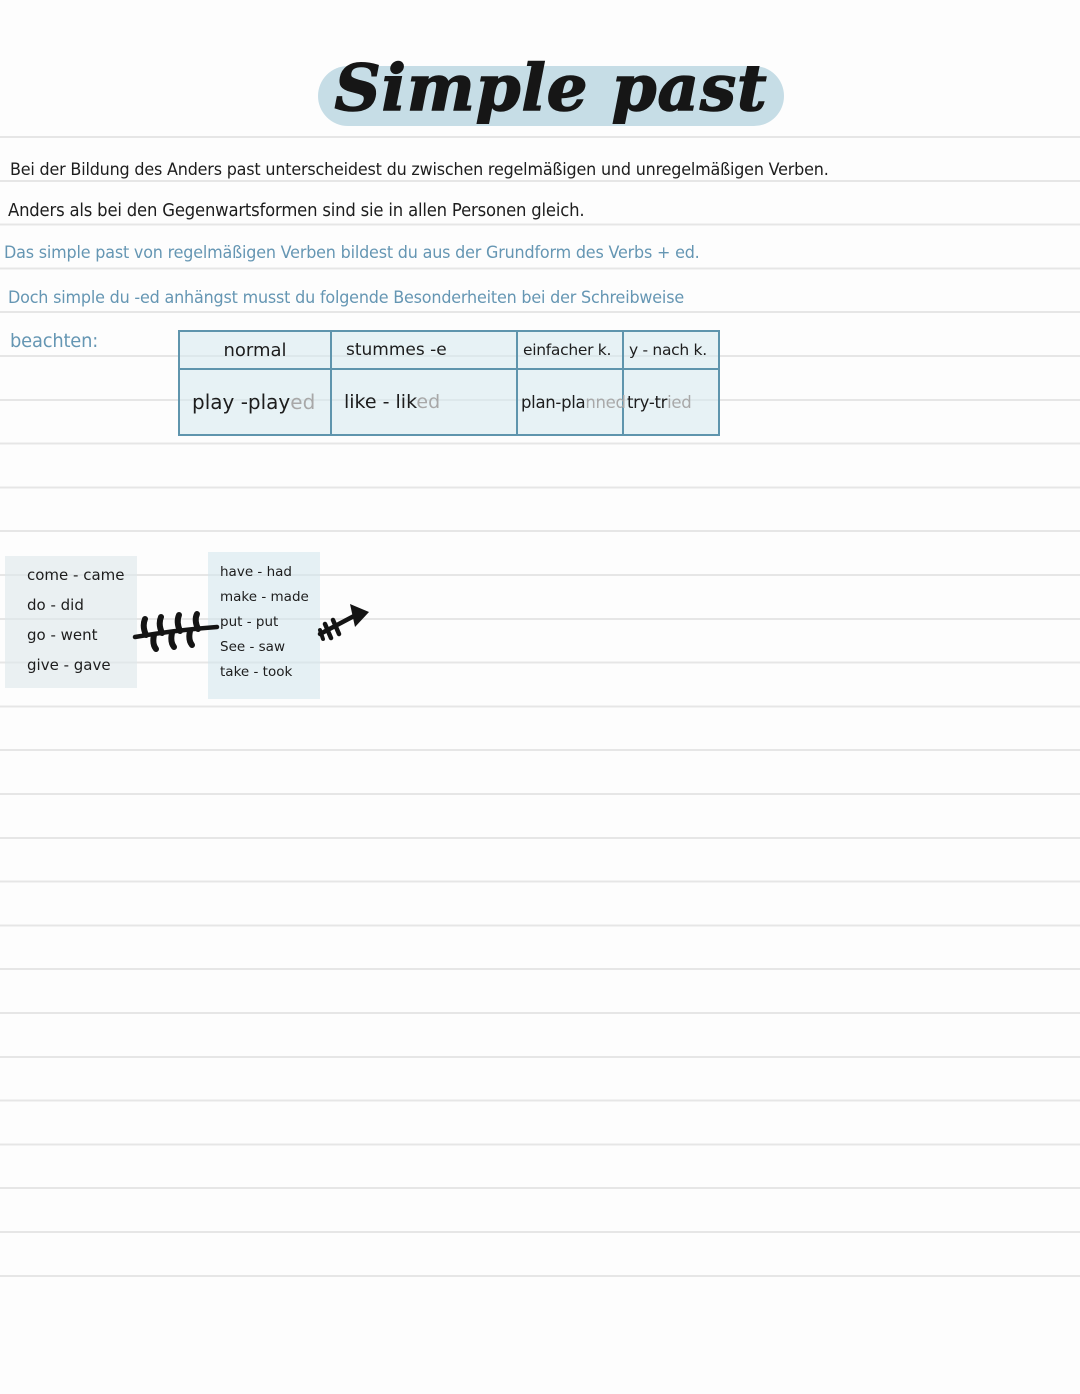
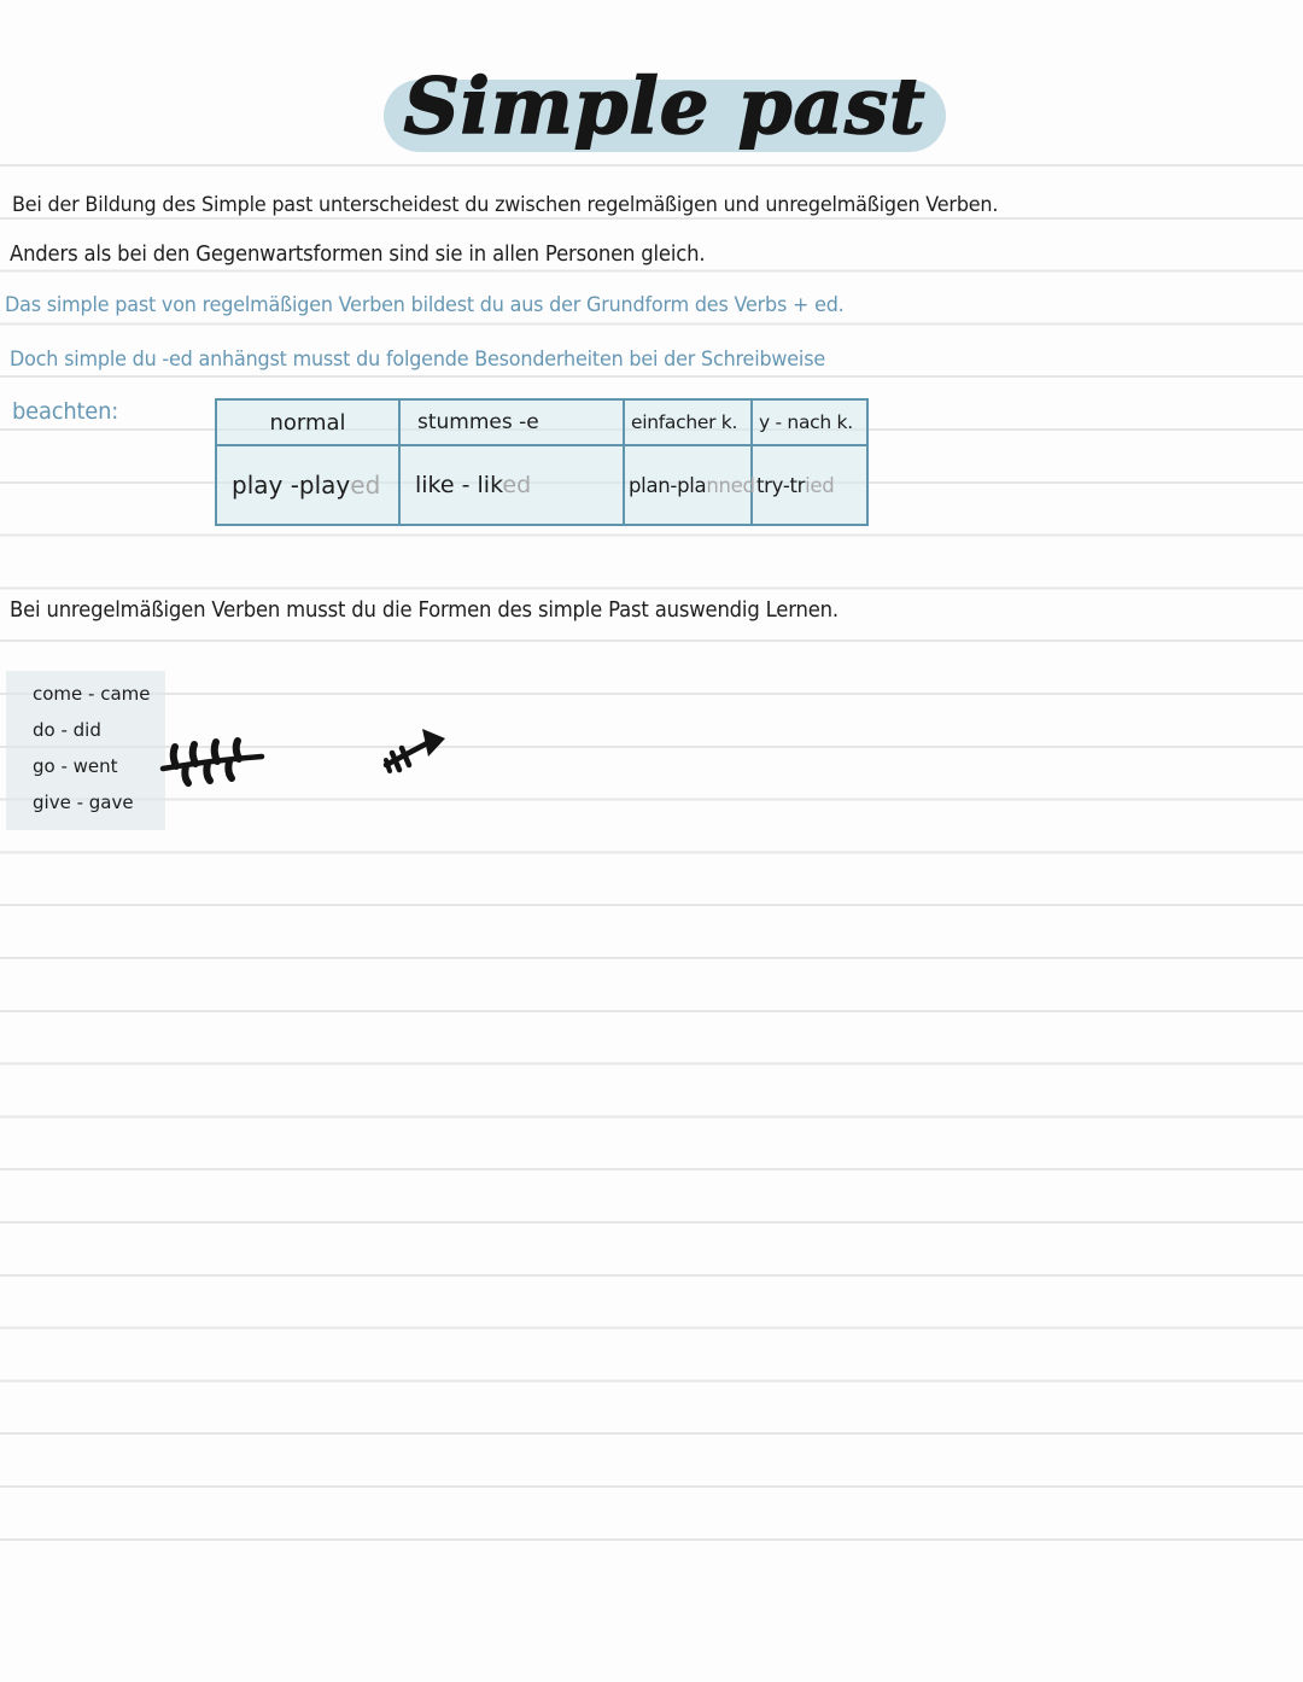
  Simple past
- Bei der Bildung des Anders past unterscheidest du zwischen regelmäßigen und unregelmäßigen Verben.
+ Bei der Bildung des Simple past unterscheidest du zwischen regelmäßigen und unregelmäßigen Verben.
  Anders als bei den Gegenwartsformen sind sie in allen Personen gleich.
  Das simple past von regelmäßigen Verben bildest du aus der Grundform des Verbs + ed.
  Doch simple du -ed anhängst musst du folgende Besonderheiten bei der Schreibweise
  beachten:
  normal	stummes -e	einfacher k.	y - nach k.
  play -played	like - liked	plan-planned	try-tried
+ Bei unregelmäßigen Verben musst du die Formen des simple Past auswendig Lernen.
  come - came
  do - did
  go - went
  give - gave
- have - had
- make - made
- put - put
- See - saw
- take - took
